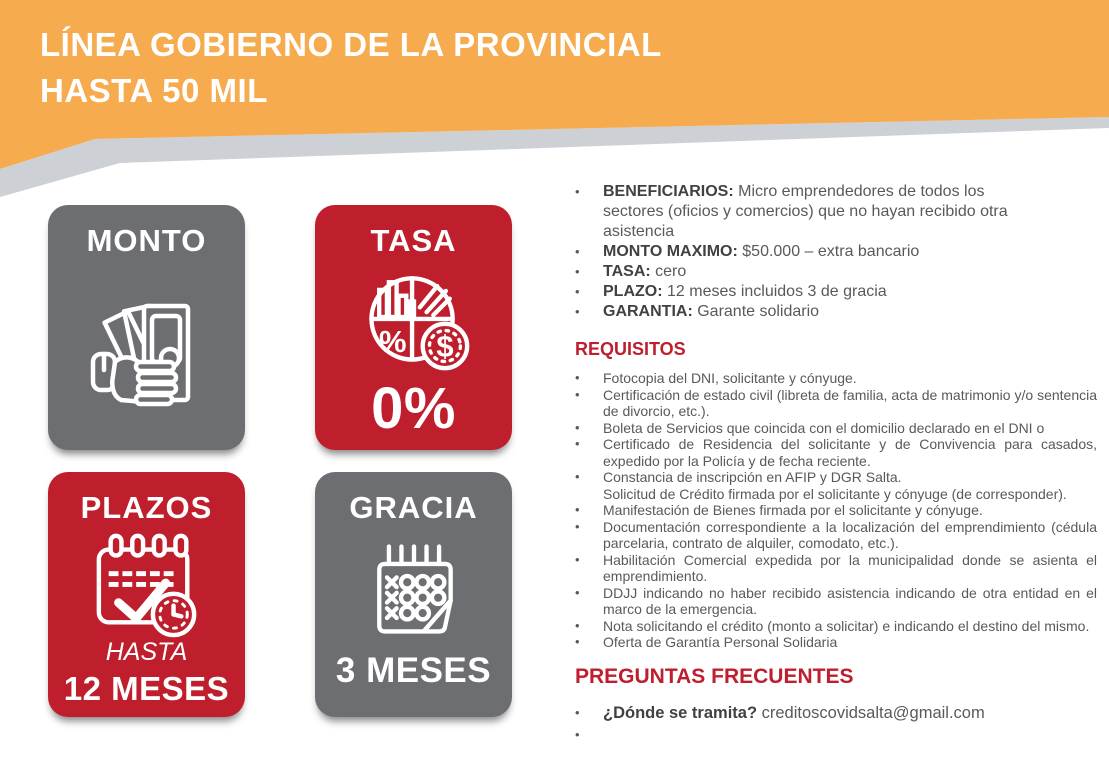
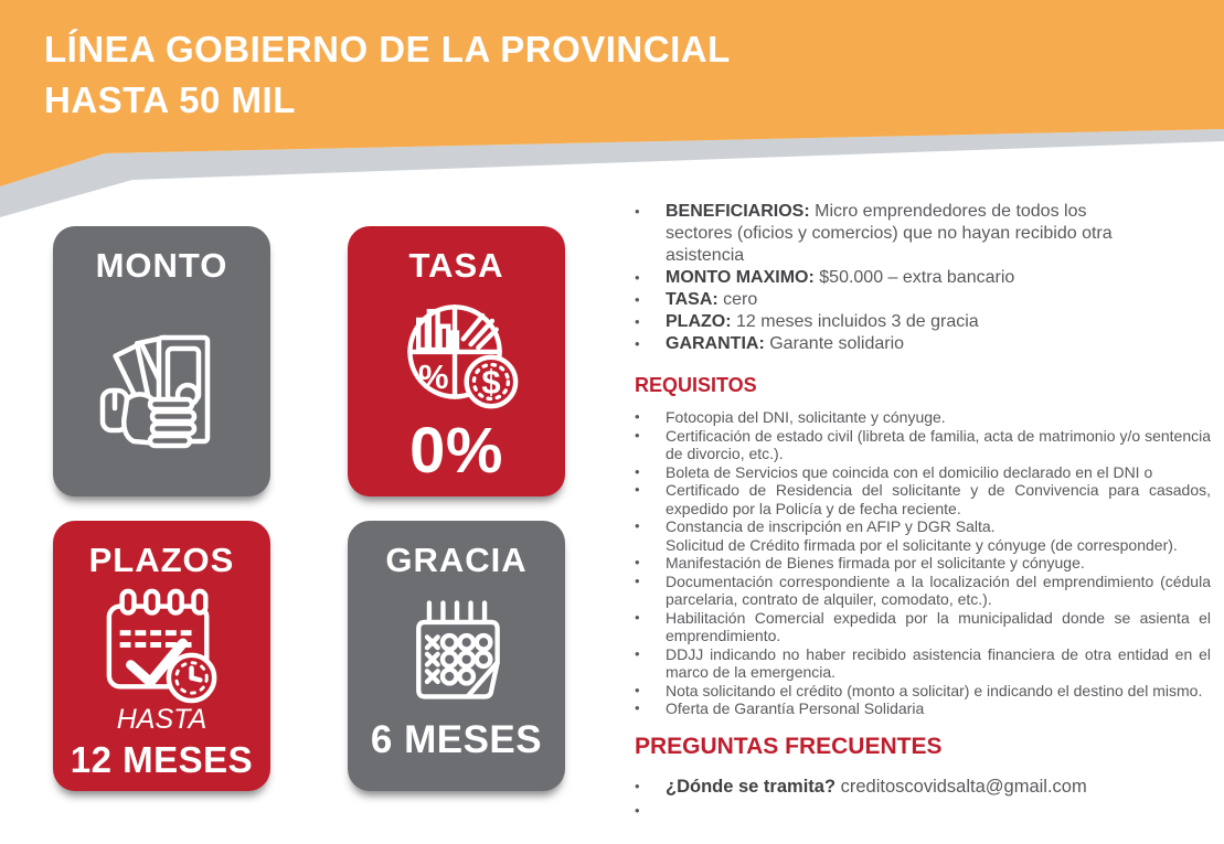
  LÍNEA GOBIERNO DE LA PROVINCIAL
  HASTA 50 MIL
  MONTO
  TASA
  %
  $
  0%
  PLAZOS
  HASTA
  12 MESES
  GRACIA
- 3 MESES
+ 6 MESES
  •
  BENEFICIARIOS: Micro emprendedores de todos los sectores (oficios y comercios) que no hayan recibido otra asistencia
  •
  MONTO MAXIMO: $50.000 – extra bancario
  •
  TASA: cero
  •
  PLAZO: 12 meses incluidos 3 de gracia
  •
  GARANTIA: Garante solidario
  REQUISITOS
  •
  Fotocopia del DNI, solicitante y cónyuge.
  •
  Certificación de estado civil (libreta de familia, acta de matrimonio y/o sentencia de divorcio, etc.).
  •
  Boleta de Servicios que coincida con el domicilio declarado en el DNI o
  •
  Certificado de Residencia del solicitante y de Convivencia para casados, expedido por la Policía y de fecha reciente.
  •
  Constancia de inscripción en AFIP y DGR Salta.
  Solicitud de Crédito firmada por el solicitante y cónyuge (de corresponder).
  •
  Manifestación de Bienes firmada por el solicitante y cónyuge.
  •
  Documentación correspondiente a la localización del emprendimiento (cédula parcelaria, contrato de alquiler, comodato, etc.).
  •
  Habilitación Comercial expedida por la municipalidad donde se asienta el emprendimiento.
  •
- DDJJ indicando no haber recibido asistencia indicando de otra entidad en el marco de la emergencia.
+ DDJJ indicando no haber recibido asistencia financiera de otra entidad en el marco de la emergencia.
  •
  Nota solicitando el crédito (monto a solicitar) e indicando el destino del mismo.
  •
  Oferta de Garantía Personal Solidaria
  PREGUNTAS FRECUENTES
  •
  ¿Dónde se tramita? creditoscovidsalta@gmail.com
  •
